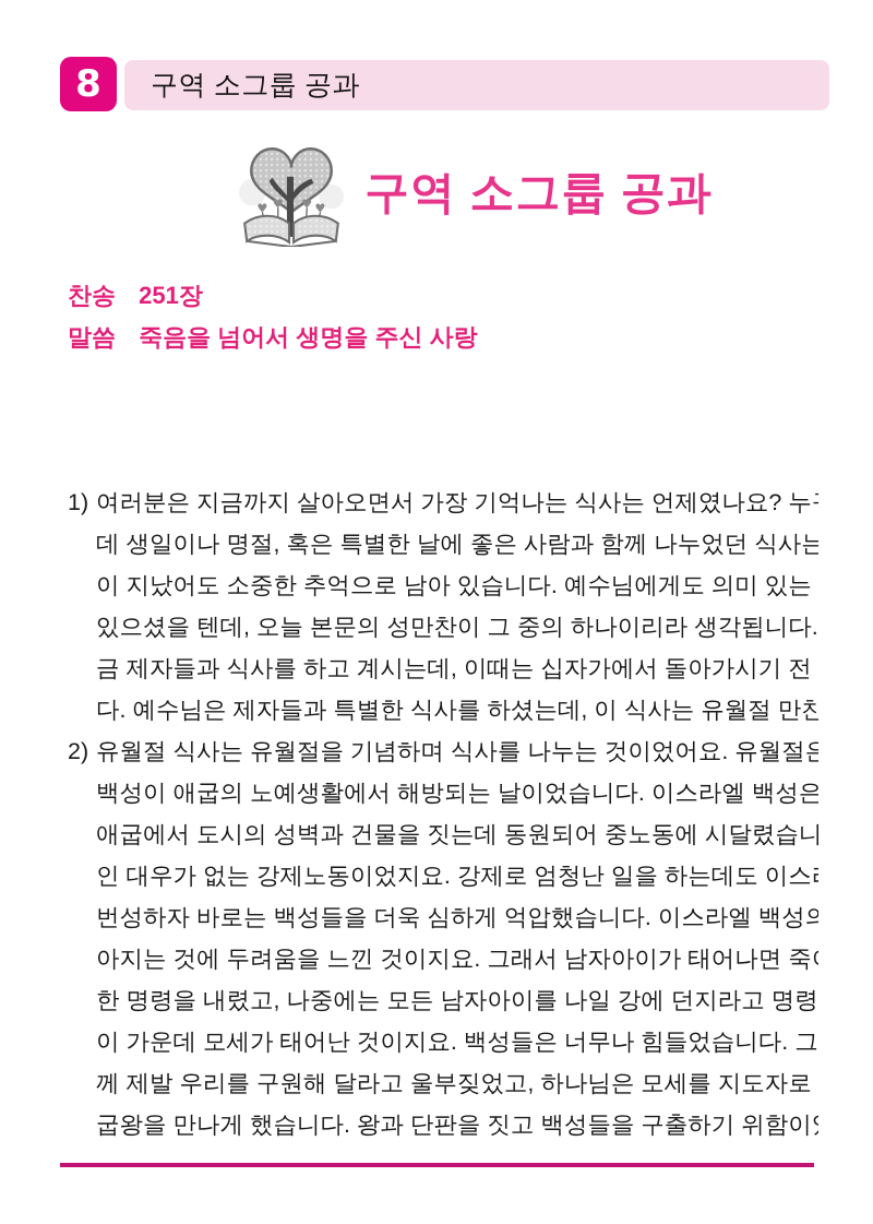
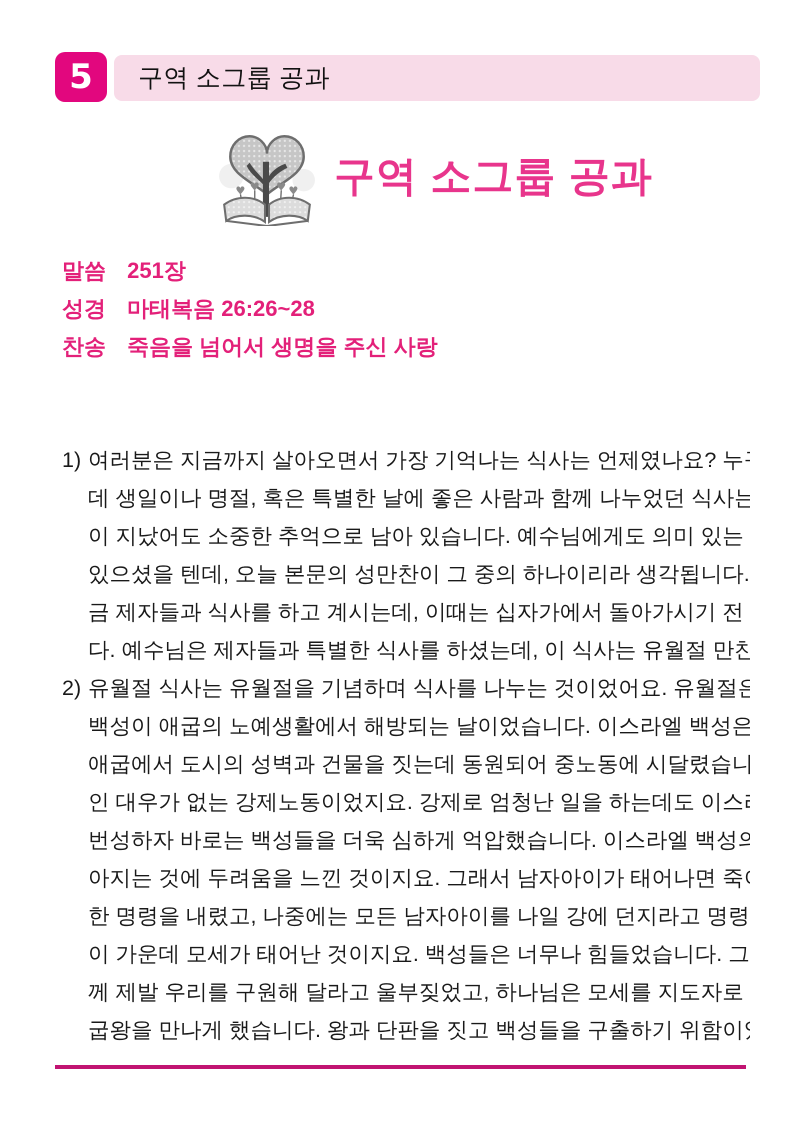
- 8
+ 5
  구역 소그룹 공과
  ♥
  ♥
  ♥
  ♥
  구역 소그룹 공과
- 찬송 251장
+ 말씀 251장
+ 성경 마태복음 26:26~28
- 말씀 죽음을 넘어서 생명을 주신 사랑
+ 찬송 죽음을 넘어서 생명을 주신 사랑
  1)
  여러분은 지금까지 살아오면서 가장 기억나는 식사는 언제였나요? 누
  데 생일이나 명절, 혹은 특별한 날에 좋은 사람과 함께 나누었던 식사는
  이 지났어도 소중한 추억으로 남아 있습니다. 예수님에게도 의미 있는
  있으셨을 텐데, 오늘 본문의 성만찬이 그 중의 하나이리라 생각됩니다.
  금 제자들과 식사를 하고 계시는데, 이때는 십자가에서 돌아가시기 전
  다. 예수님은 제자들과 특별한 식사를 하셨는데, 이 식사는 유월절 만찬
  2)
  유월절 식사는 유월절을 기념하며 식사를 나누는 것이었어요. 유월절은
  백성이 애굽의 노예생활에서 해방되는 날이었습니다. 이스라엘 백성은
  애굽에서 도시의 성벽과 건물을 짓는데 동원되어 중노동에 시달렸습니
  인 대우가 없는 강제노동이었지요. 강제로 엄청난 일을 하는데도 이스
  번성하자 바로는 백성들을 더욱 심하게 억압했습니다. 이스라엘 백성의
  아지는 것에 두려움을 느낀 것이지요. 그래서 남자아이가 태어나면 죽
  한 명령을 내렸고, 나중에는 모든 남자아이를 나일 강에 던지라고 명령
  이 가운데 모세가 태어난 것이지요. 백성들은 너무나 힘들었습니다. 그
  께 제발 우리를 구원해 달라고 울부짖었고, 하나님은 모세를 지도자로
  굽왕을 만나게 했습니다. 왕과 단판을 짓고 백성들을 구출하기 위함이
